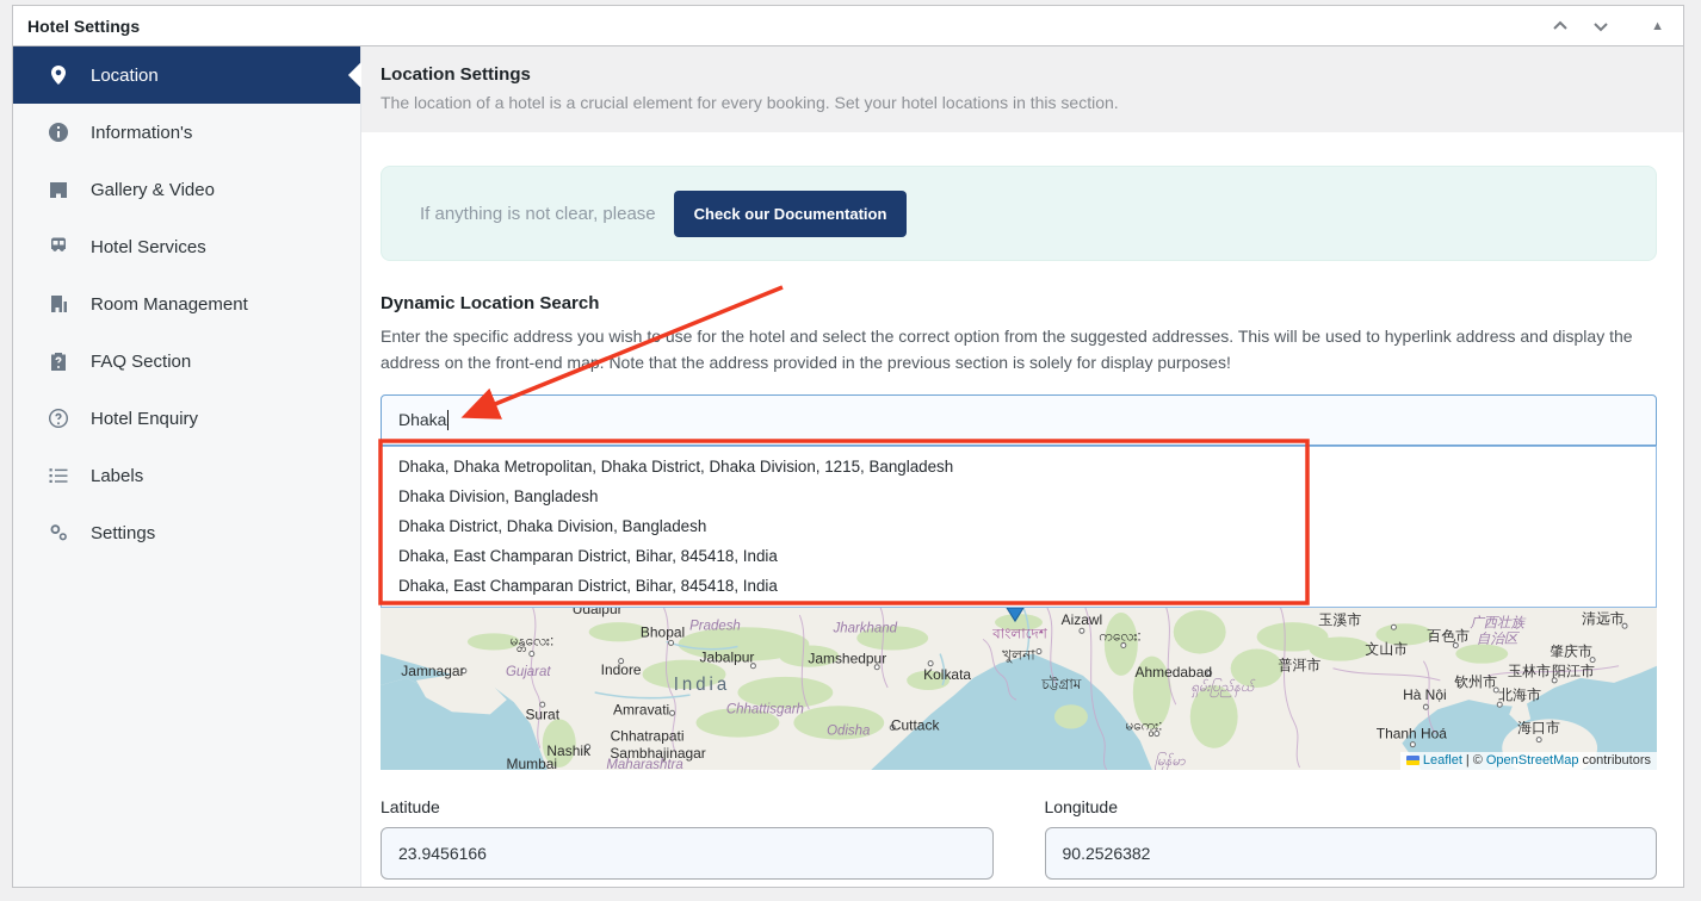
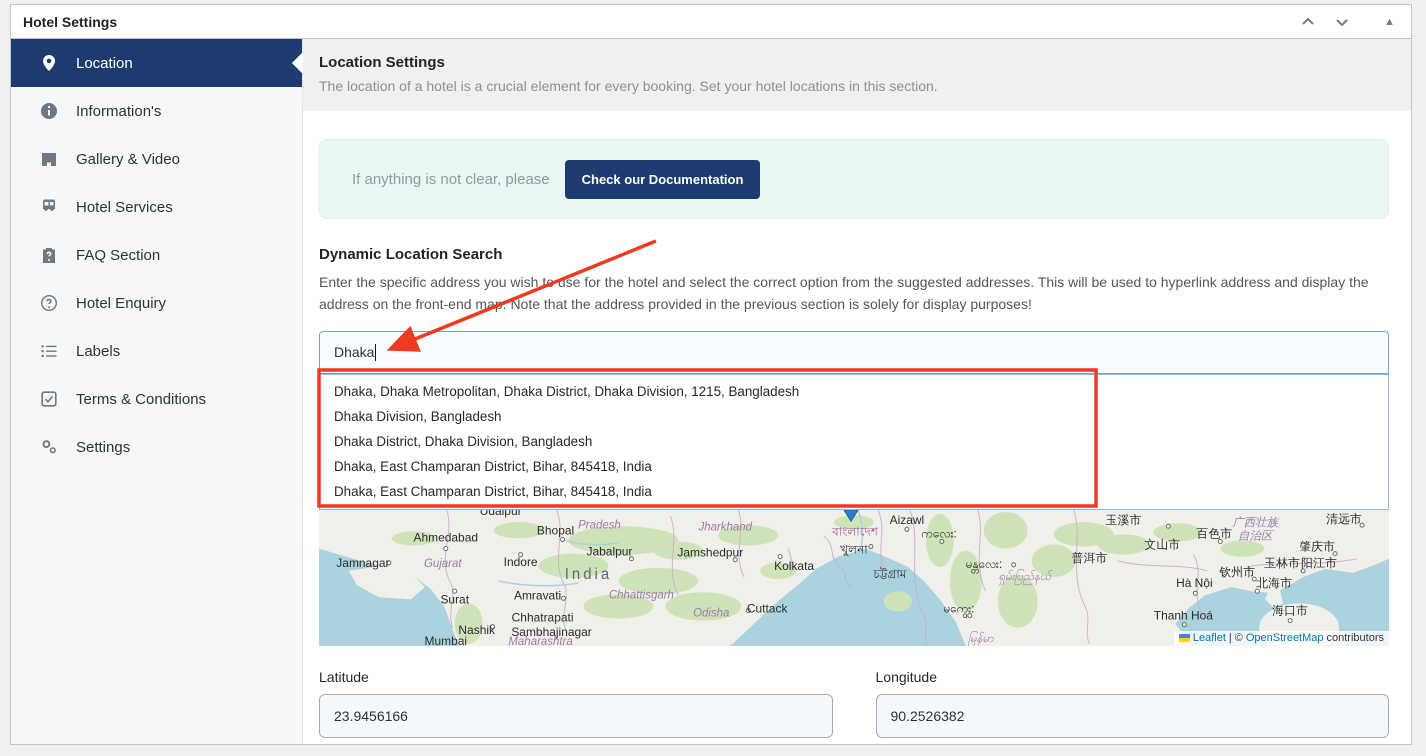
  Hotel Settings
  ▲
  Location
  Information's
  Gallery & Video
  Hotel Services
- Room Management
  FAQ Section
  Hotel Enquiry
  Labels
+ Terms & Conditions
  Settings
  Location Settings
  The location of a hotel is a crucial element for every booking. Set your hotel locations in this section.
  If anything is not clear, please
  Check our Documentation
  Dynamic Location Search
  Enter the specific address you wish to use for the hotel and select the correct option from the suggested addresses. This will be used to hyperlink address and display the address on the front-end ma Note that the address provided in the previous section is solely for display purposes!
  Dhaka
  Dhaka, Dhaka Metropolitan, Dhaka District, Dhaka Division, 1215, Bangladesh
  Dhaka Division, Bangladesh
  Dhaka District, Dhaka Division, Bangladesh
  Dhaka, East Champaran District, Bihar, 845418, India
  Dhaka, East Champaran District, Bihar, 845418, India
- မန္တလေး:
+ Ahmedabad
  Jamnagar
  Gujarat
  Indore
  Udaipur
  Bhopal
  Pradesh
  Jabalpur
  Jharkhand
  Jamshedpur
  Kolkata
  India
  Surat
  Amravati
  Chhattisgarh
  Odisha
  Cuttack
  Chhatrapati
  Sambhajinagar
  Nashik
  Mumbai
  Maharashtra
  বাংলাদেশ
  খুলনা
  চট্টগ্রাম
  Aizawl
  ကလေး:
- Ahmedabad
+ မန္တလေး:
  ရှမ်းပြည်နယ်
  မကွေး:
  မြန်မာ
  玉溪市
  普洱市
  文山市
  百色市
  广西壮族
  自治区
  清远市
  肇庆市
  玉林市
  阳江市
  钦州市
  北海市
  Hà Nội
  Thanh Hoá
  海口市
  Leaflet
  |
  ©
  OpenStreetMap
  contributors
  Latitude
  23.9456166
  Longitude
  90.2526382
